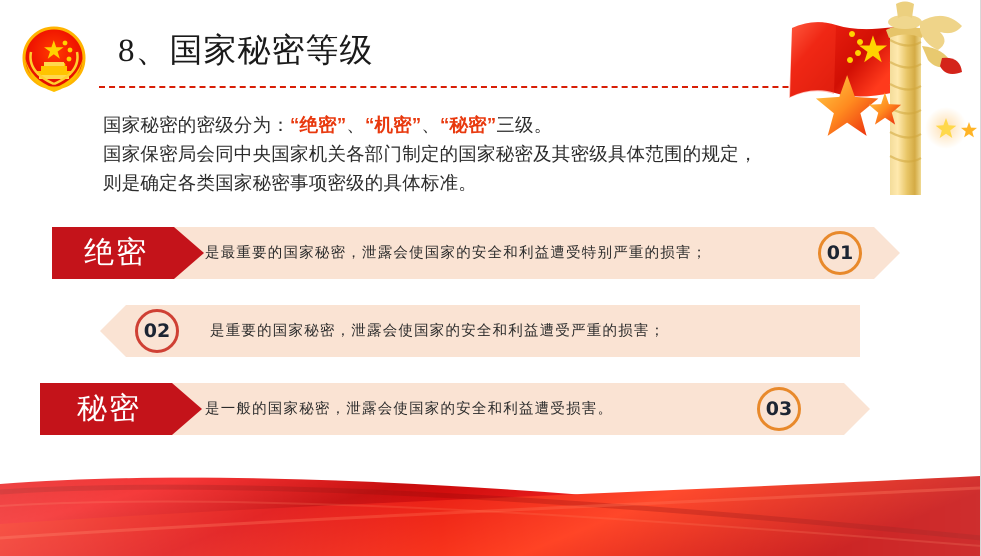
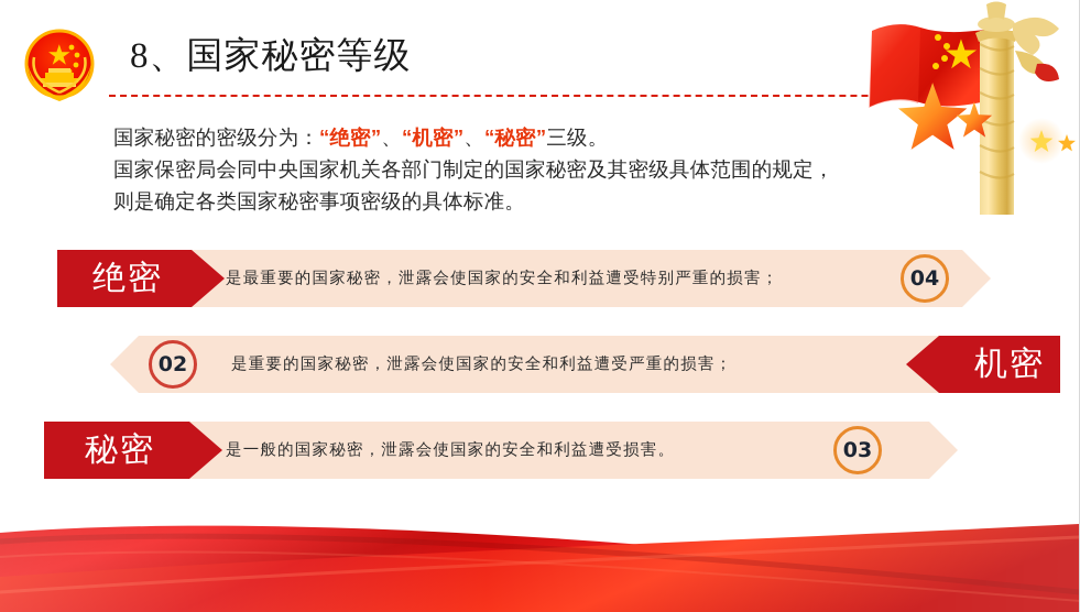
  8、国家秘密等级
  国家秘密的密级分为：“绝密”、“机密”、“秘密”三级。
  国家保密局会同中央国家机关各部门制定的国家秘密及其密级具体范围的规定，
  则是确定各类国家秘密事项密级的具体标准。
  绝密
  是最重要的国家秘密，泄露会使国家的安全和利益遭受特别严重的损害；
- 01
+ 04
+ 机密
  是重要的国家秘密，泄露会使国家的安全和利益遭受严重的损害；
  02
  秘密
  是一般的国家秘密，泄露会使国家的安全和利益遭受损害。
  03
